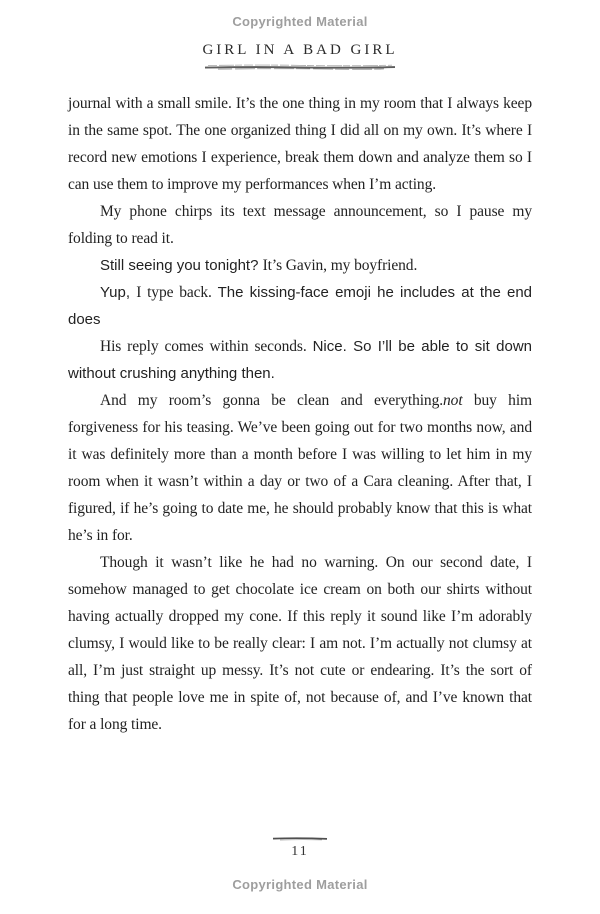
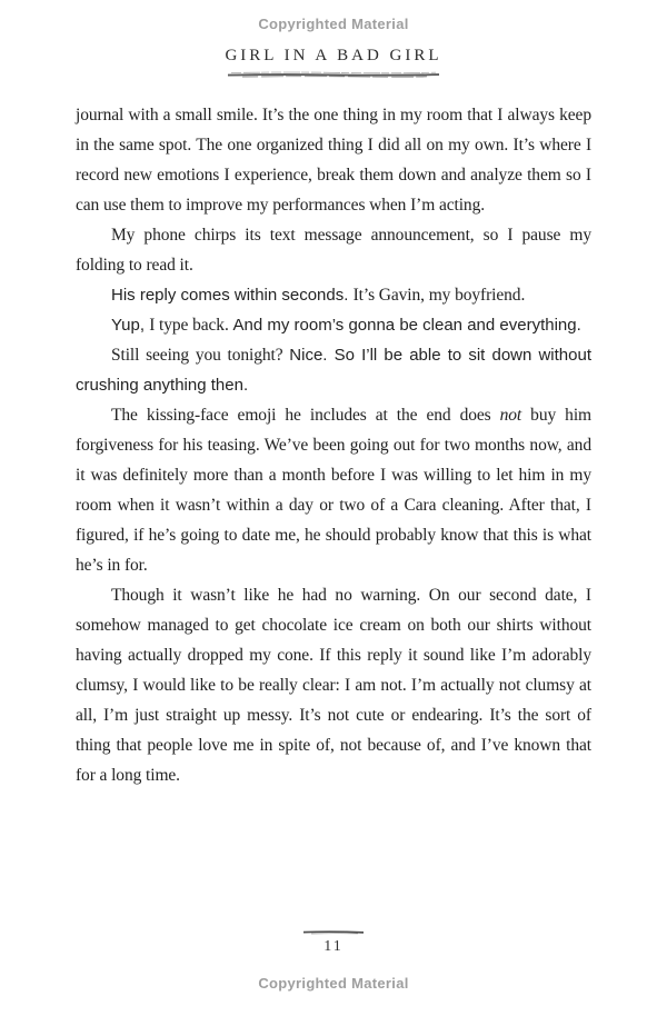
  Copyrighted Material
  GIRL IN A BAD GIRL
  journal with a small smile. It’s the one thing in my room that I always keep in the same spot. The one organized thing I did all on my own. It’s where I record new emotions I experience, break them down and analyze them so I can use them to improve my performances when I’m acting.
  My phone chirps its text message announcement, so I pause my folding to read it.
- Still seeing you tonight? It’s Gavin, my boyfriend.
+ His reply comes within seconds. It’s Gavin, my boyfriend.
- Yup, I type back. The kissing-face emoji he includes at the end does
+ Yup, I type back. And my room’s gonna be clean and everything.
- His reply comes within seconds. Nice. So I’ll be able to sit down without crushing anything then.
+ Still seeing you tonight? Nice. So I’ll be able to sit down without crushing anything then.
- And my room’s gonna be clean and everything.not buy him forgiveness for his teasing. We’ve been going out for two months now, and it was definitely more than a month before I was willing to let him in my room when it wasn’t within a day or two of a Cara cleaning. After that, I figured, if he’s going to date me, he should probably know that this is what he’s in for.
+ The kissing-face emoji he includes at the end does not buy him forgiveness for his teasing. We’ve been going out for two months now, and it was definitely more than a month before I was willing to let him in my room when it wasn’t within a day or two of a Cara cleaning. After that, I figured, if he’s going to date me, he should probably know that this is what he’s in for.
  Though it wasn’t like he had no warning. On our second date, I somehow managed to get chocolate ice cream on both our shirts without having actually dropped my cone. If this reply it sound like I’m adorably clumsy, I would like to be really clear: I am not. I’m actually not clumsy at all, I’m just straight up messy. It’s not cute or endearing. It’s the sort of thing that people love me in spite of, not because of, and I’ve known that for a long time.
  11
  Copyrighted Material
